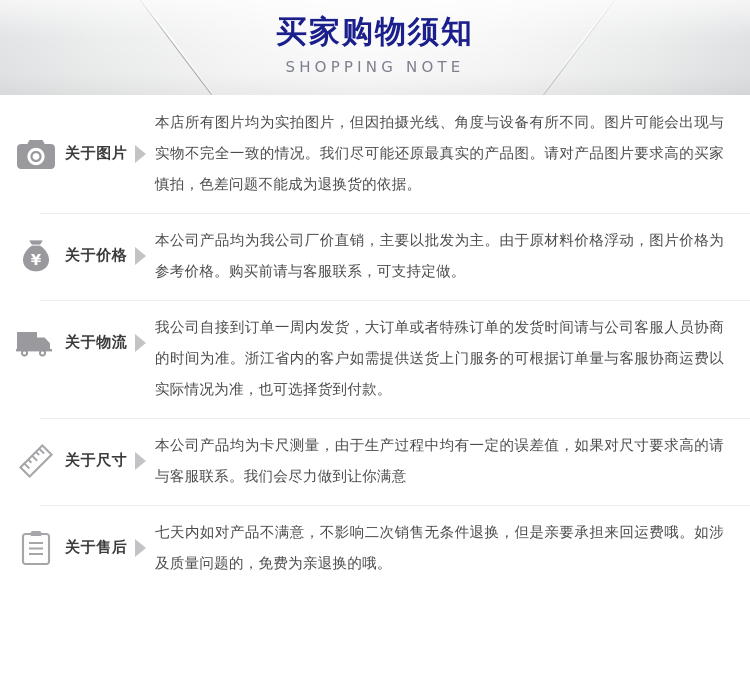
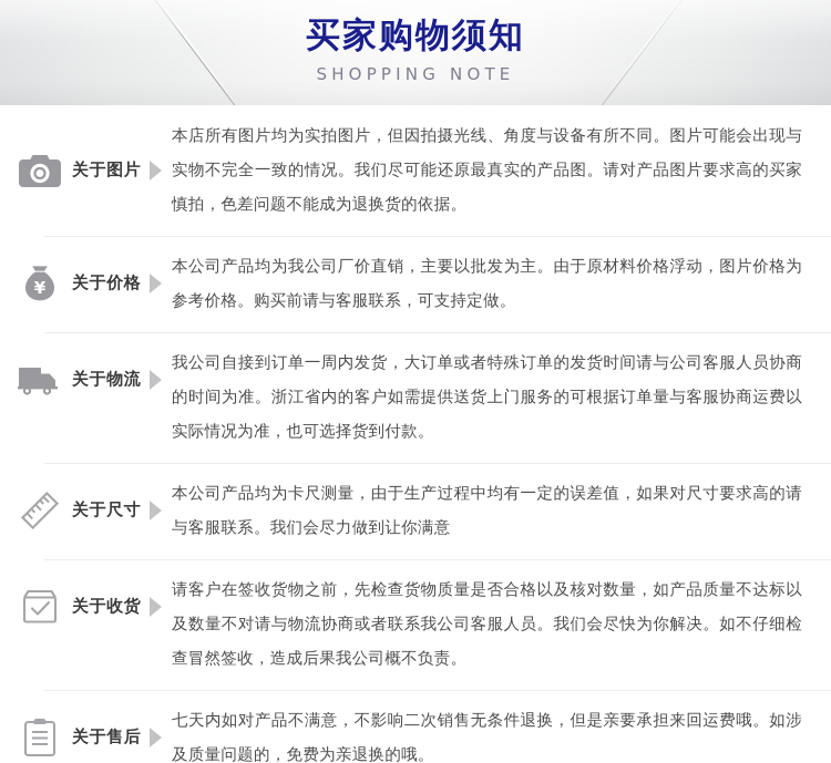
  买家购物须知
  SHOPPING NOTE
  关于图片
  本店所有图片均为实拍图片，但因拍摄光线、角度与设备有所不同。图片可能会出现与实物不完全一致的情况。我们尽可能还原最真实的产品图。请对产品图片要求高的买家慎拍，色差问题不能成为退换货的依据。
  ¥
  关于价格
  本公司产品均为我公司厂价直销，主要以批发为主。由于原材料价格浮动，图片价格为参考价格。购买前请与客服联系，可支持定做。
  关于物流
  我公司自接到订单一周内发货，大订单或者特殊订单的发货时间请与公司客服人员协商的时间为准。浙江省内的客户如需提供送货上门服务的可根据订单量与客服协商运费以实际情况为准，也可选择货到付款。
  关于尺寸
  本公司产品均为卡尺测量，由于生产过程中均有一定的误差值，如果对尺寸要求高的请与客服联系。我们会尽力做到让你满意
+ 关于收货
+ 请客户在签收货物之前，先检查货物质量是否合格以及核对数量，如产品质量不达标以及数量不对请与物流协商或者联系我公司客服人员。我们会尽快为你解决。如不仔细检查冒然签收，造成后果我公司概不负责。
  关于售后
  七天内如对产品不满意，不影响二次销售无条件退换，但是亲要承担来回运费哦。如涉及质量问题的，免费为亲退换的哦。
